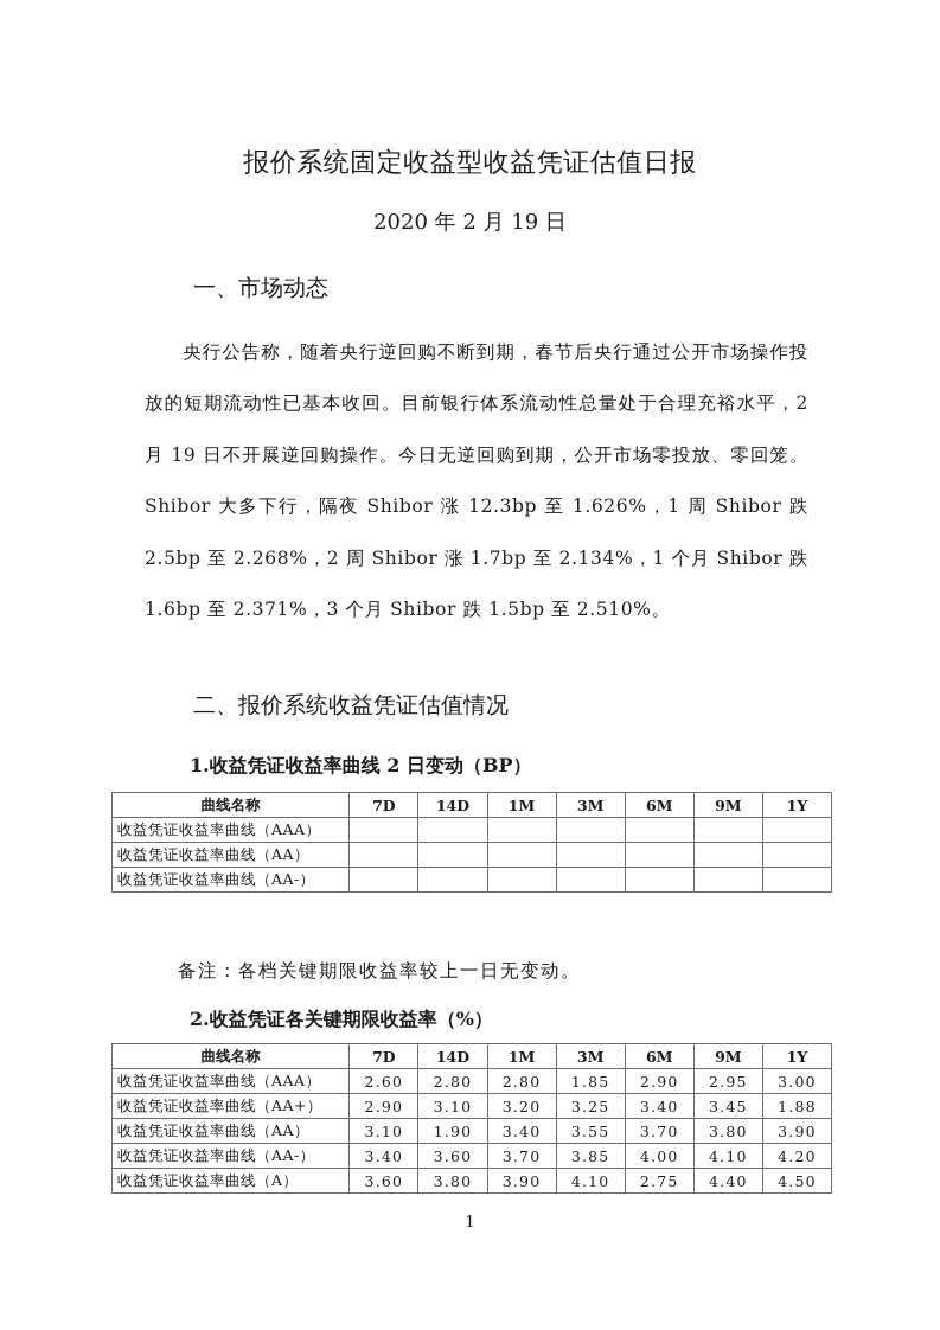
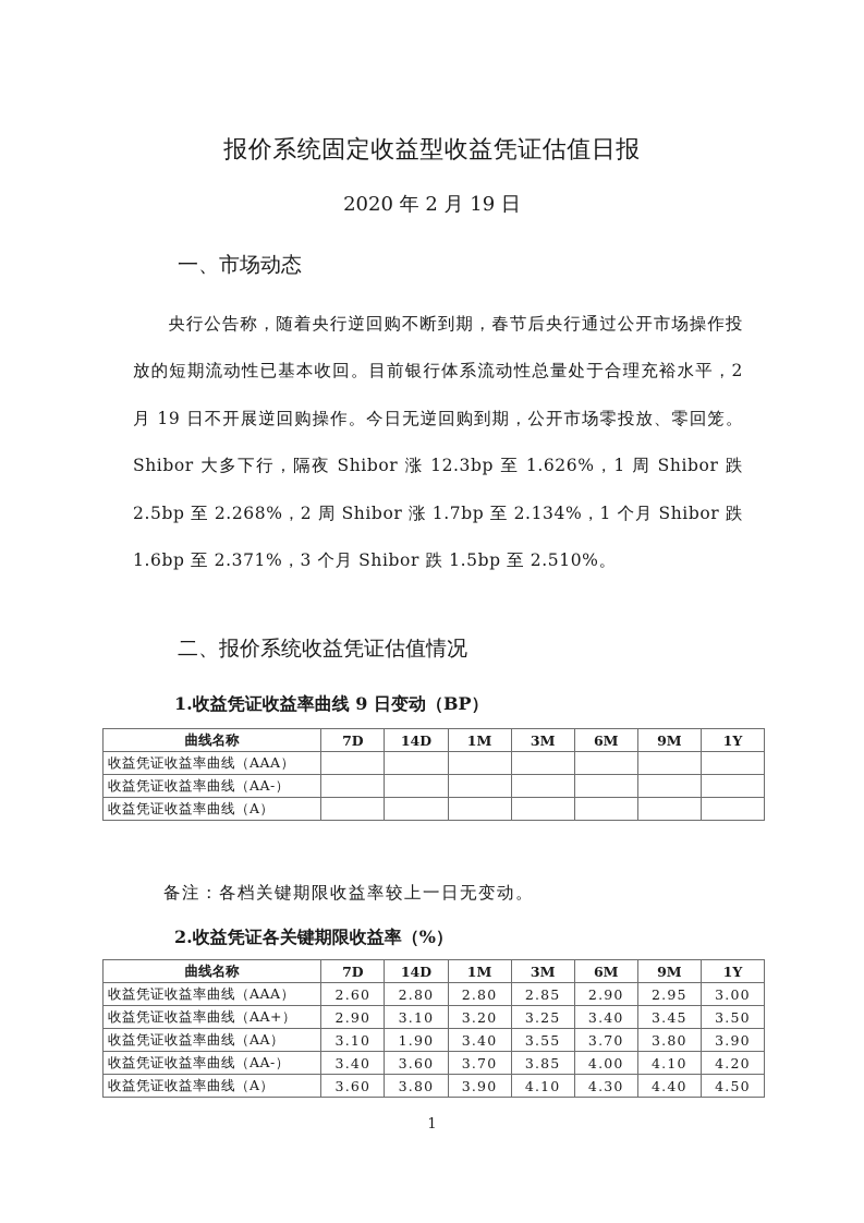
  报价系统固定收益型收益凭证估值日报
  2020 年 2 月 19 日
  一、市场动态
  央行公告称，随着央行逆回购不断到期，春节后央行通过公开市场操作投放的短期流动性已基本收回。目前银行体系流动性总量处于合理充裕水平，2 月 19 日不开展逆回购操作。今日无逆回购到期，公开市场零投放、零回笼。Shibor 大多下行，隔夜 Shibor 涨 12.3bp 至 1.626%，1 周 Shibor 跌 2.5bp 至 2.268%，2 周 Shibor 涨 1.7bp 至 2.134%，1 个月 Shibor 跌 1.6bp 至 2.371%，3 个月 Shibor 跌 1.5bp 至 2.510%。
  二、报价系统收益凭证估值情况
- 1.收益凭证收益率曲线 2 日变动（BP）
+ 1.收益凭证收益率曲线 9 日变动（BP）
  曲线名称	7D	14D	1M	3M	6M	9M	1Y
  收益凭证收益率曲线（AAA）
- 收益凭证收益率曲线（AA）
  收益凭证收益率曲线（AA-）
+ 收益凭证收益率曲线（A）
  备注：各档关键期限收益率较上一日无变动。
  2.收益凭证各关键期限收益率（%）
  曲线名称	7D	14D	1M	3M	6M	9M	1Y
- 收益凭证收益率曲线（AAA）	2.60	2.80	2.80	1.85	2.90	2.95	3.00
+ 收益凭证收益率曲线（AAA）	2.60	2.80	2.80	2.85	2.90	2.95	3.00
- 收益凭证收益率曲线（AA+）	2.90	3.10	3.20	3.25	3.40	3.45	1.88
+ 收益凭证收益率曲线（AA+）	2.90	3.10	3.20	3.25	3.40	3.45	3.50
  收益凭证收益率曲线（AA）	3.10	1.90	3.40	3.55	3.70	3.80	3.90
  收益凭证收益率曲线（AA-）	3.40	3.60	3.70	3.85	4.00	4.10	4.20
- 收益凭证收益率曲线（A）	3.60	3.80	3.90	4.10	2.75	4.40	4.50
+ 收益凭证收益率曲线（A）	3.60	3.80	3.90	4.10	4.30	4.40	4.50
  1
